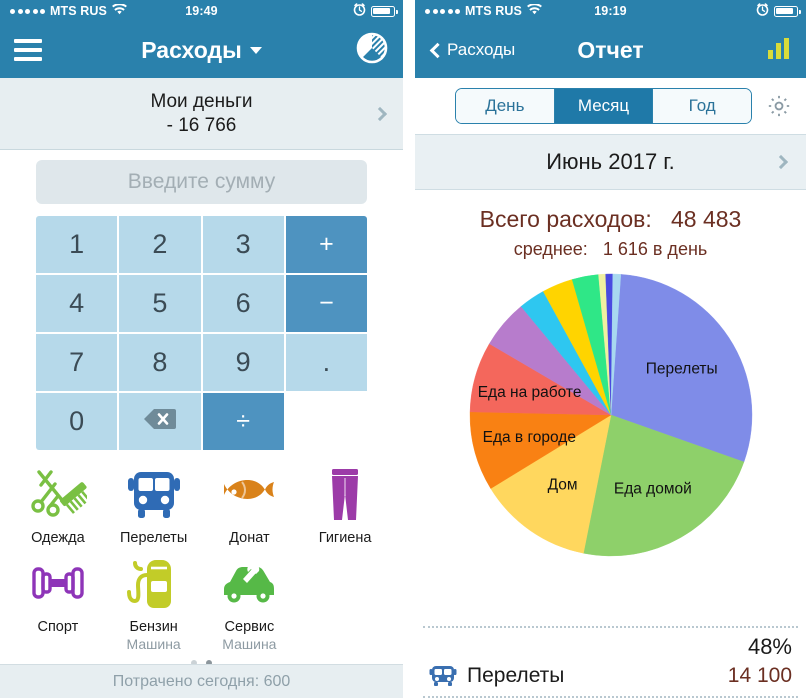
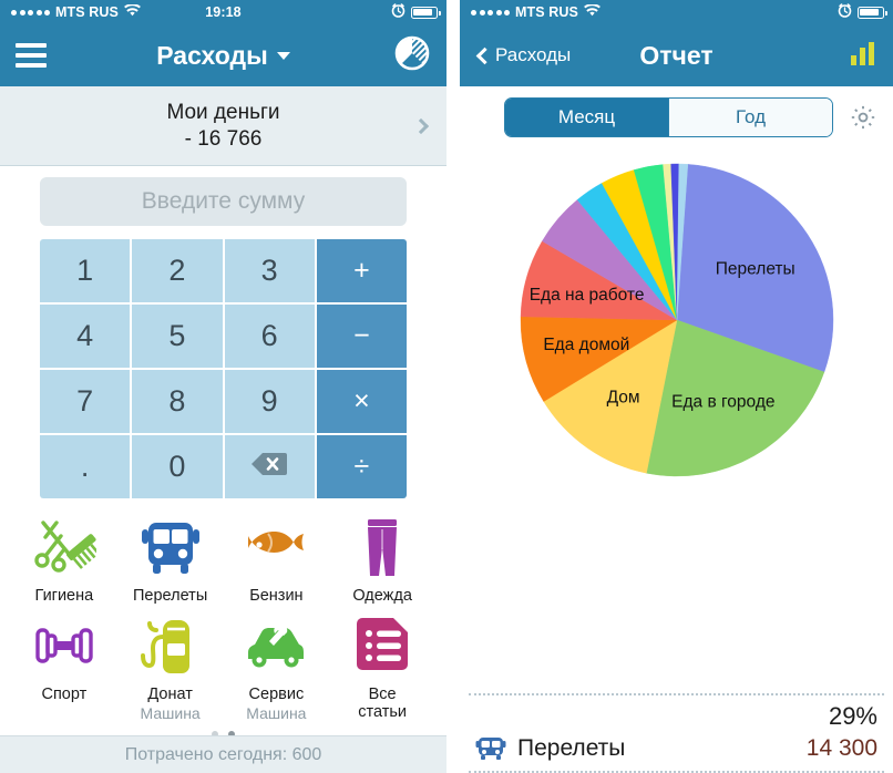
  MTS RUS
- 19:49
+ 19:18
  Расходы
  Мои деньги
  - 16 766
  Введите сумму
  1
  2
  3
  +
  4
  5
  6
  −
  7
  8
  9
+ ×
  .
  0
  ÷
- Одежда
+ Гигиена
  Перелеты
- Донат
+ Бензин
- Гигиена
+ Одежда
  Спорт
- Бензин
+ Донат
  Машина
  Сервис
  Машина
+ Все
+ статьи
  Потрачено сегодня: 600
  MTS RUS
- 19:19
  Расходы
  Отчет
- День
  Месяц
  Год
- Июнь 2017 г.
- Всего расходов: 48 483
- среднее: 1 616 в день
  Перелеты
- Еда домой
+ Еда в городе
  Дом
- Еда в городе
+ Еда домой
  Еда на работе
- 48%
+ 29%
  Перелеты
- 14 100
+ 14 300
